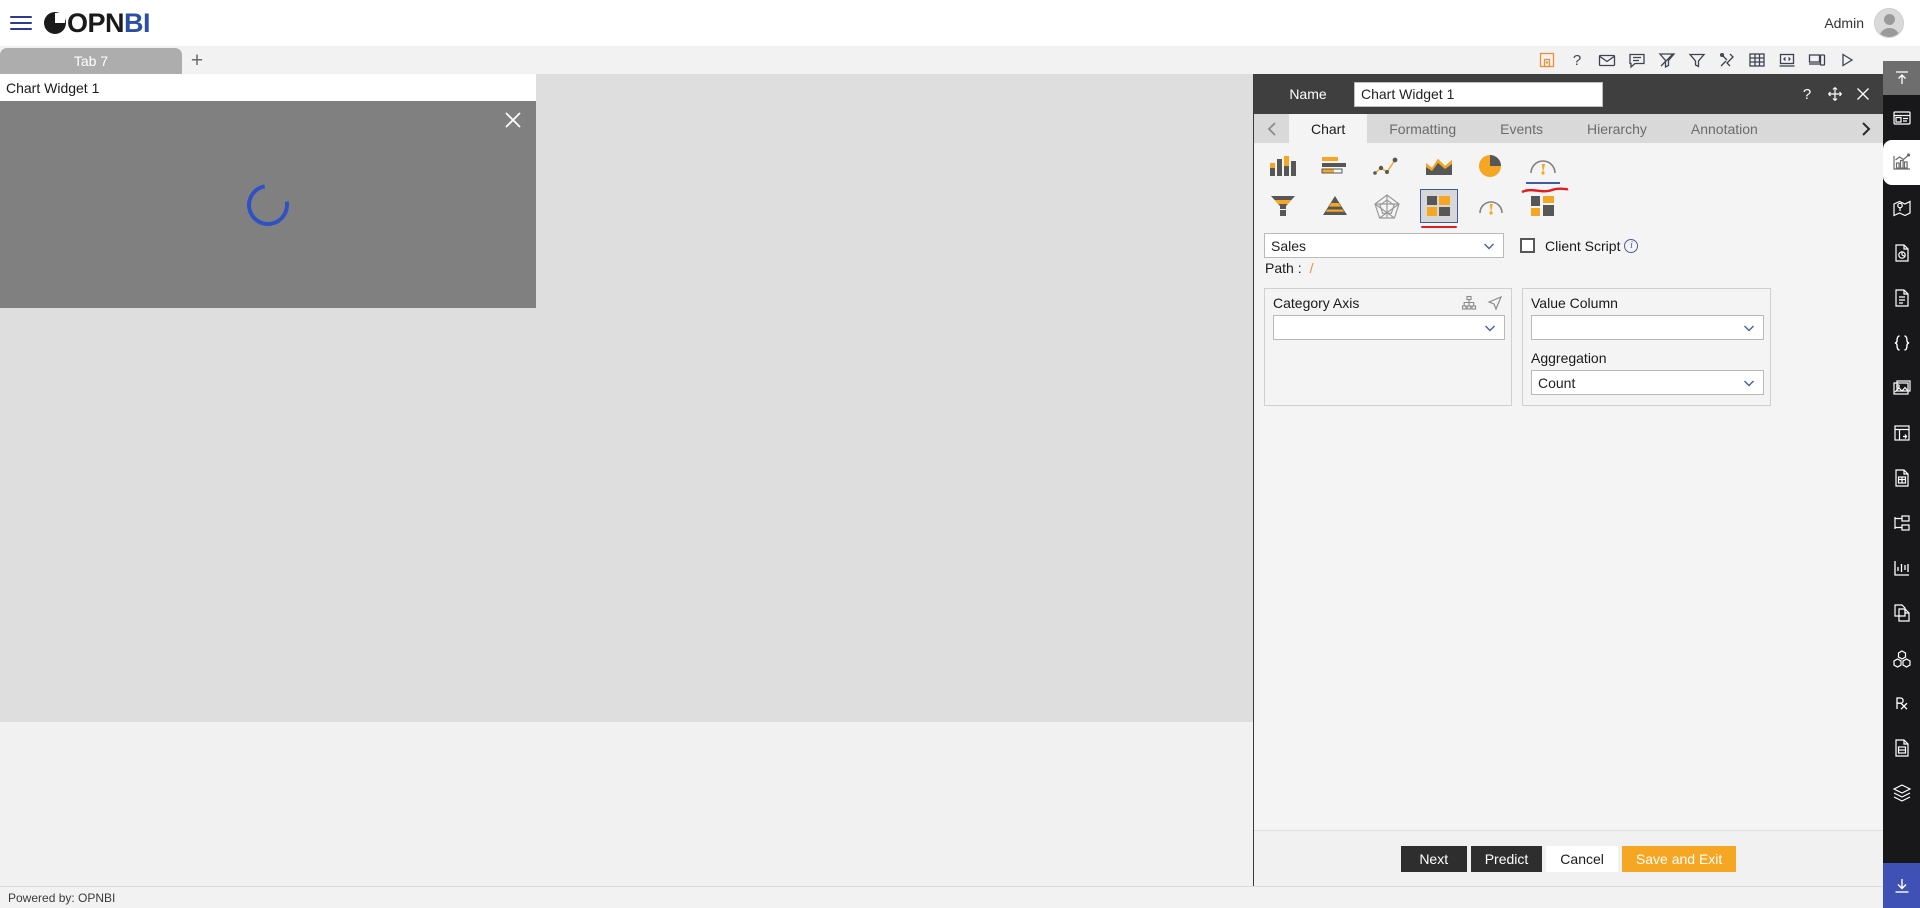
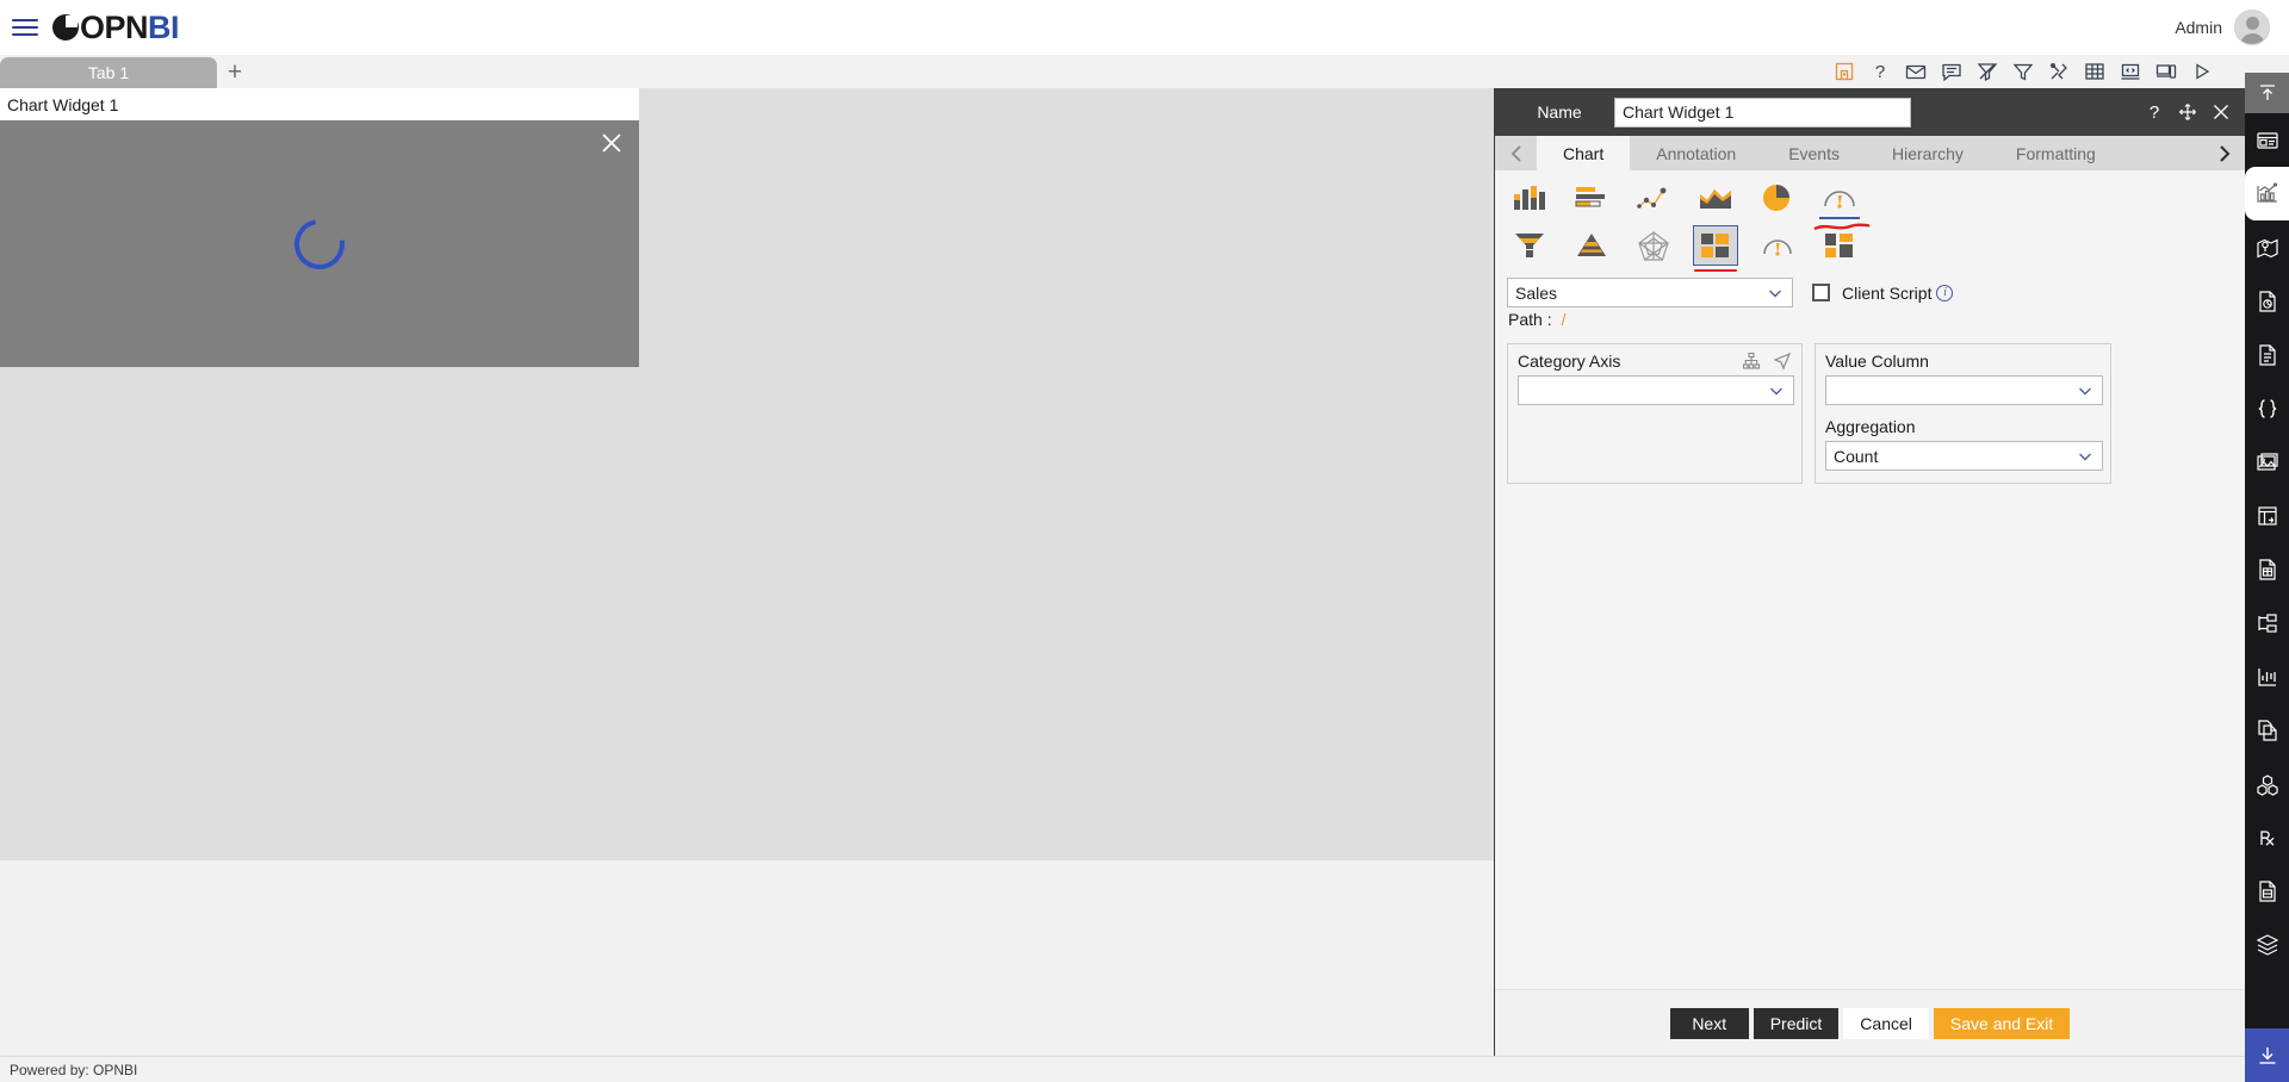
  OPN
  BI
  Admin
- Tab 7
+ Tab 1
  +
  ?
  Chart Widget 1
  Powered by: OPNBI
  Name
  Chart Widget 1
  ?
  Chart
- Formatting
+ Annotation
  Events
  Hierarchy
- Annotation
+ Formatting
  Sales
  Client Script
  i
  Path : /
  Category Axis
  Value Column
  Aggregation
  Count
  Next
  Predict
  Cancel
  Save and Exit
